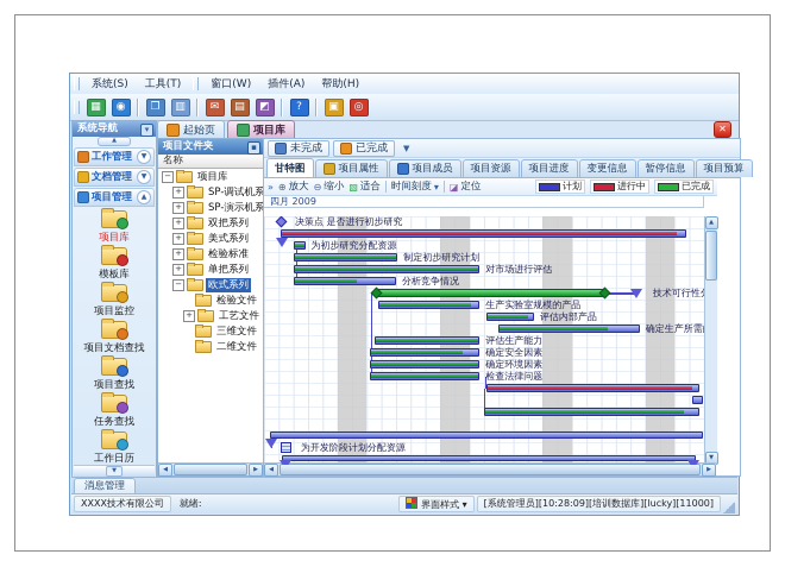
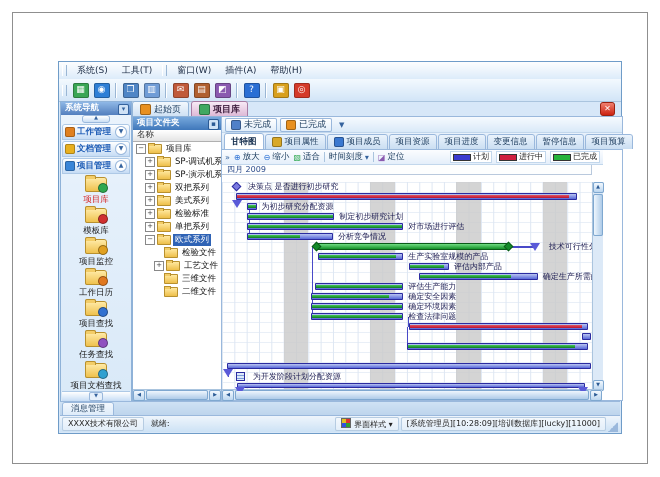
  系统(S)
  工具(T)
  窗口(W)
  插件(A)
  帮助(H)
  ▦
  ◉
  ❐
  ▥
  ✉
  ▤
  ◩
  ?
  ▣
  ◎
  起始页
  项目库
  ✕
  系统导航
  ▾
  工作管理
  文档管理
  项目管理
  项目库
  模板库
  项目监控
- 项目文档查找
+ 工作日历
  项目查找
  任务查找
- 工作日历
+ 项目文档查找
  项目文件夹
  ▪
  名称
  −
  项目库
  +
  SP-调试机系
  +
  SP-演示机系
  +
  双把系列
  +
  美式系列
  +
  检验标准
  +
  单把系列
  −
  欧式系列
  检验文件
  +
  工艺文件
  三维文件
  二维文件
  未完成
  已完成
  ▼
  甘特图
  项目属性
  项目成员
  项目资源
  项目进度
  变更信息
  暂停信息
  项目预算
  »
  ⊕
  放大
  ⊖
  缩小
  ▧
  适合
  时间刻度
  ▾
  ◪
  定位
  计划
  进行中
  已完成
  四月 2009
  决策点 是否进行初步研究
  为初步研究分配资源
  制定初步研究计划
  对市场进行评估
  分析竞争情况
  技术可行性
  生产实验室规模的产品
  评估内部产品
  评估生产能力
  确定安全因素
  确定环境因素
  检查法律问题
  为开发阶段计划分配资源
  消息管理
  XXXX技术有限公司
  就绪:
  界面样式 ▾
  [系统管理员][10:28:09][培训数据库][lucky][11000]
